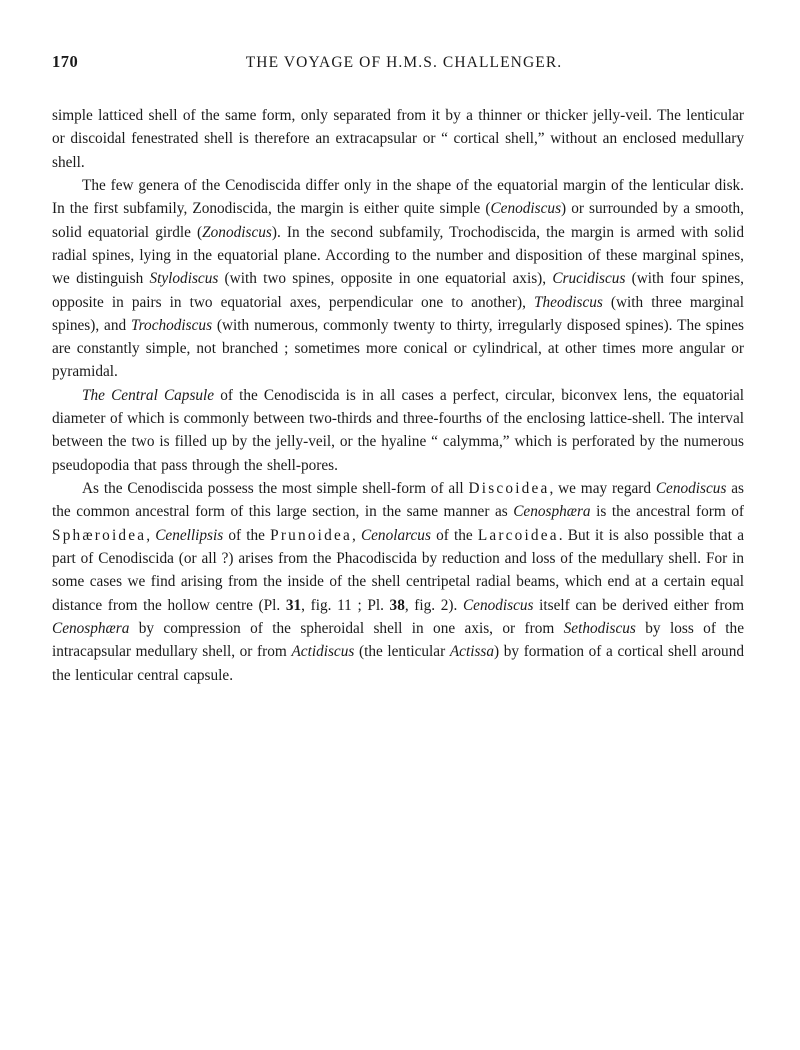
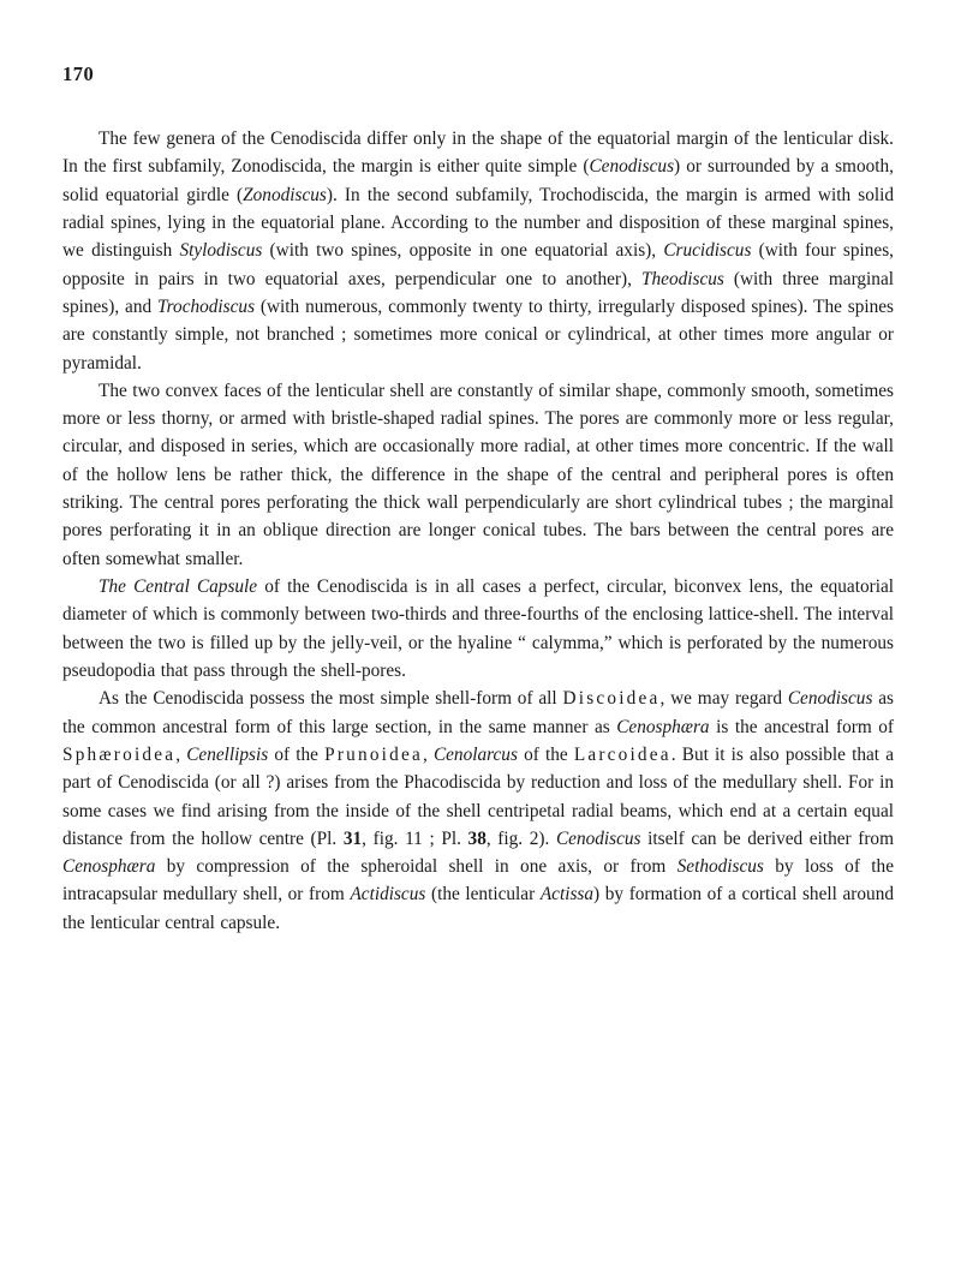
  170
- THE VOYAGE OF H.M.S. CHALLENGER.
- simple latticed shell of the same form, only separated from it by a thinner or thicker jelly-veil. The lenticular or discoidal fenestrated shell is therefore an extracapsular or “ cortical shell,” without an enclosed medullary shell.
  The few genera of the Cenodiscida differ only in the shape of the equatorial margin of the lenticular disk. In the first subfamily, Zonodiscida, the margin is either quite simple (Cenodiscus) or surrounded by a smooth, solid equatorial girdle (Zonodiscus). In the second subfamily, Trochodiscida, the margin is armed with solid radial spines, lying in the equatorial plane. According to the number and disposition of these marginal spines, we distinguish Stylodiscus (with two spines, opposite in one equatorial axis), Crucidiscus (with four spines, opposite in pairs in two equatorial axes, perpendicular one to another), Theodiscus (with three marginal spines), and Trochodiscus (with numerous, commonly twenty to thirty, irregularly disposed spines). The spines are constantly simple, not branched ; sometimes more conical or cylindrical, at other times more angular or pyramidal.
+ The two convex faces of the lenticular shell are constantly of similar shape, commonly smooth, sometimes more or less thorny, or armed with bristle-shaped radial spines. The pores are commonly more or less regular, circular, and disposed in series, which are occasionally more radial, at other times more concentric. If the wall of the hollow lens be rather thick, the difference in the shape of the central and peripheral pores is often striking. The central pores perforating the thick wall perpendicularly are short cylindrical tubes ; the marginal pores perforating it in an oblique direction are longer conical tubes. The bars between the central pores are often somewhat smaller.
  The Central Capsule of the Cenodiscida is in all cases a perfect, circular, biconvex lens, the equatorial diameter of which is commonly between two-thirds and three-fourths of the enclosing lattice-shell. The interval between the two is filled up by the jelly-veil, or the hyaline “ calymma,” which is perforated by the numerous pseudopodia that pass through the shell-pores.
  As the Cenodiscida possess the most simple shell-form of all Discoidea, we may regard Cenodiscus as the common ancestral form of this large section, in the same manner as Cenosphæra is the ancestral form of Sphæroidea, Cenellipsis of the Prunoidea, Cenolarcus of the Larcoidea. But it is also possible that a part of Cenodiscida (or all ?) arises from the Phacodiscida by reduction and loss of the medullary shell. For in some cases we find arising from the inside of the shell centripetal radial beams, which end at a certain equal distance from the hollow centre (Pl. 31, fig. 11 ; Pl. 38, fig. 2). Cenodiscus itself can be derived either from Cenosphæra by compression of the spheroidal shell in one axis, or from Sethodiscus by loss of the intracapsular medullary shell, or from Actidiscus (the lenticular Actissa) by formation of a cortical shell around the lenticular central capsule.
